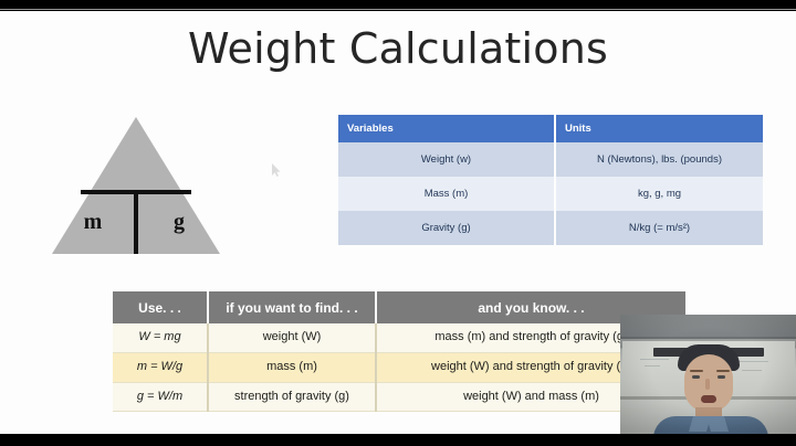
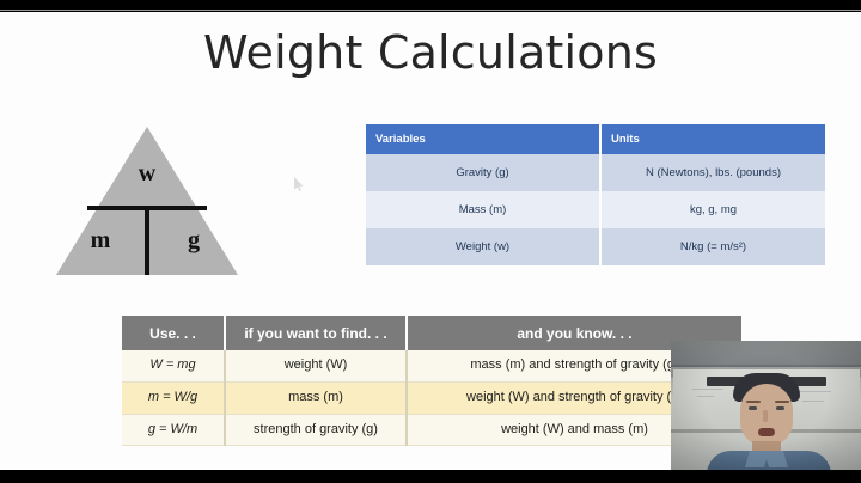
  Weight Calculations
+ w
  m
  g
  Variables	Units
- Weight (w)	N (Newtons), lbs. (pounds)
+ Gravity (g)	N (Newtons), lbs. (pounds)
  Mass (m)	kg, g, mg
- Gravity (g)	N/kg (= m/s²)
+ Weight (w)	N/kg (= m/s²)
  Use. . .	if you want to find. . .	and you know. . .
  W = mg	weight (W)	mass (m) and strength of gravity (
  m = W/g	mass (m)	weight (W) and strength of gravity (
  g = W/m	strength of gravity (g)	weight (W) and mass (m)
